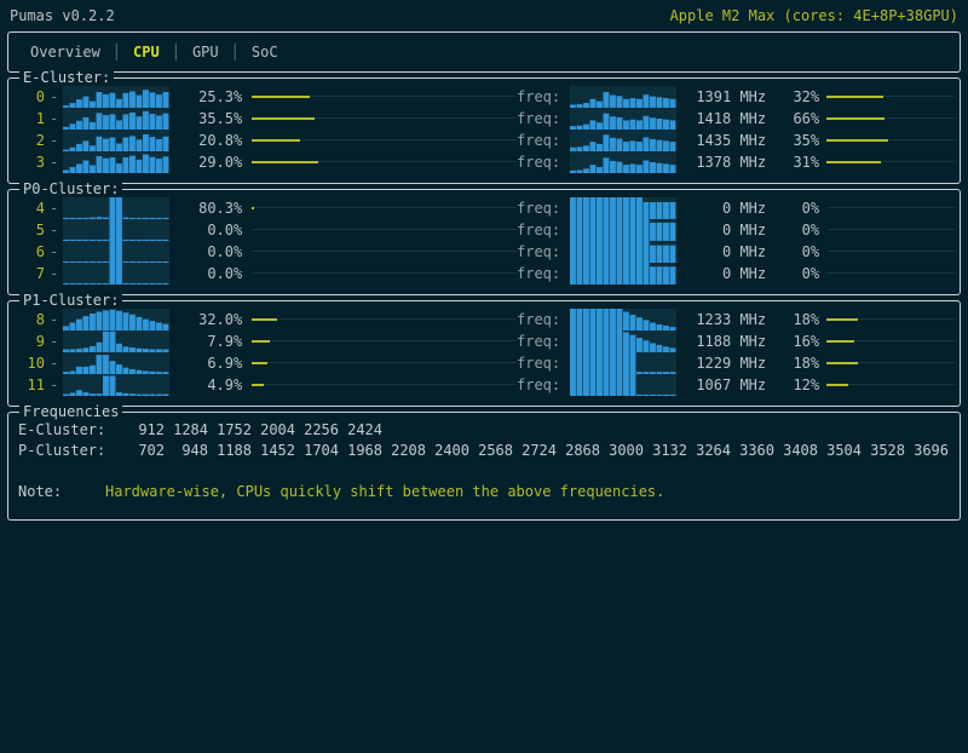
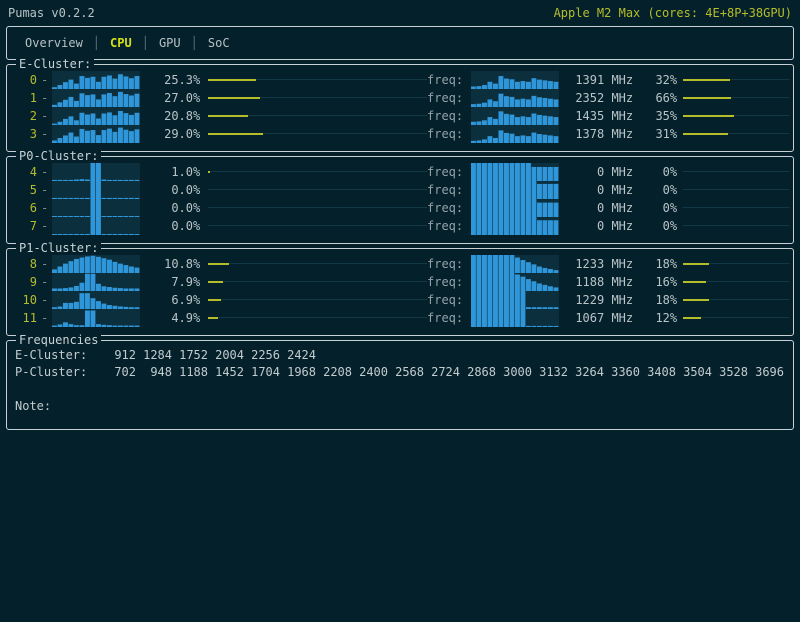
  Pumas v0.2.2
  Apple M2 Max (cores: 4E+8P+38GPU)
  Overview
  │
  CPU
  │
  GPU
  │
  SoC
  E-Cluster:
  0
  -
  25.3%
  freq:
  1391 MHz
  32%
  1
  -
- 35.5%
+ 27.0%
  freq:
- 1418 MHz
+ 2352 MHz
  66%
  2
  -
  20.8%
  freq:
  1435 MHz
  35%
  3
  -
  29.0%
  freq:
  1378 MHz
  31%
  P0-Cluster:
  4
  -
- 80.3%
+ 1.0%
  freq:
  0 MHz
  0%
  5
  -
  0.0%
  freq:
  0 MHz
  0%
  6
  -
  0.0%
  freq:
  0 MHz
  0%
  7
  -
  0.0%
  freq:
  0 MHz
  0%
  P1-Cluster:
  8
  -
- 32.0%
+ 10.8%
  freq:
  1233 MHz
  18%
  9
  -
  7.9%
  freq:
  1188 MHz
  16%
  10
  -
  6.9%
  freq:
  1229 MHz
  18%
  11
  -
  4.9%
  freq:
  1067 MHz
  12%
  Frequencies
  E-Cluster:
  912 1284 1752 2004 2256 2424
  P-Cluster:
  702 948 1188 1452 1704 1968 2208 2400 2568 2724 2868 3000 3132 3264 3360 3408 3504 3528 3696
  Note:
- Hardware-wise, CPUs quickly shift between the above frequencies.
